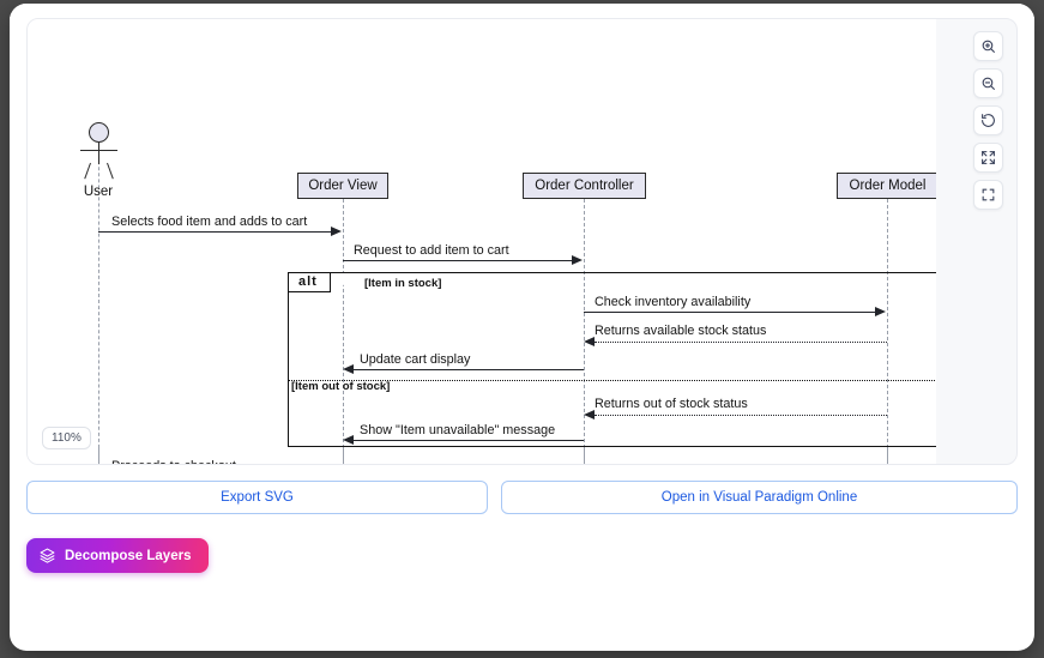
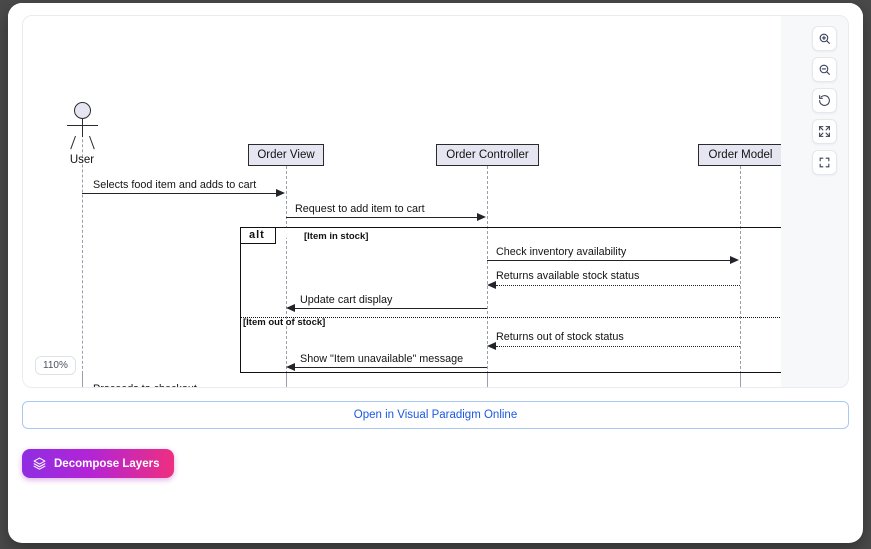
  User
  Order View
  Order Controller
  Order Model
  alt
  [Item in stock]
  [Item out of stock]
  Selects food item and adds to cart
  Request to add item to cart
  Check inventory availability
  Returns available stock status
  Update cart display
  Returns out of stock status
  Show "Item unavailable" message
  110%
- Export SVG
  Open in Visual Paradigm Online
  Decompose Layers
